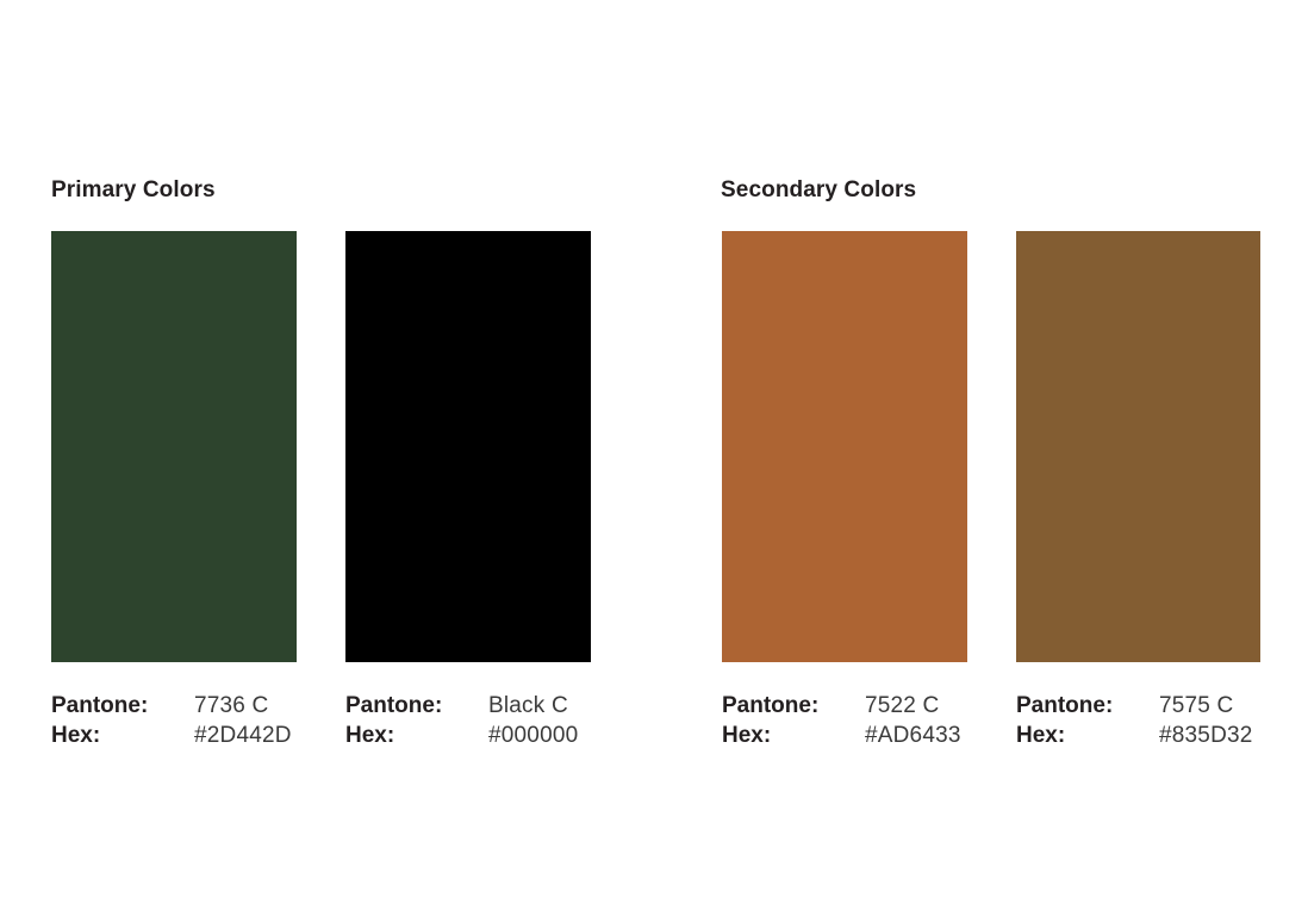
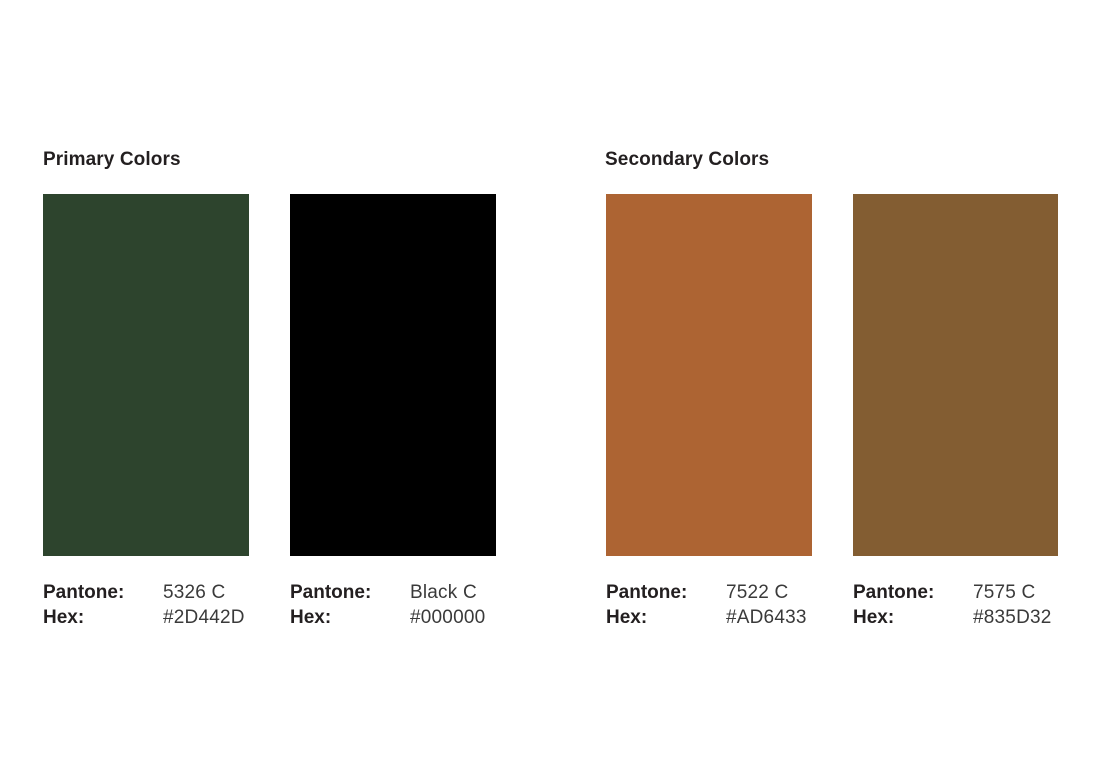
  Primary Colors
  Secondary Colors
  Pantone:
- 7736 C
+ 5326 C
  Hex:
  #2D442D
  Pantone:
  Black C
  Hex:
  #000000
  Pantone:
  7522 C
  Hex:
  #AD6433
  Pantone:
  7575 C
  Hex:
  #835D32
